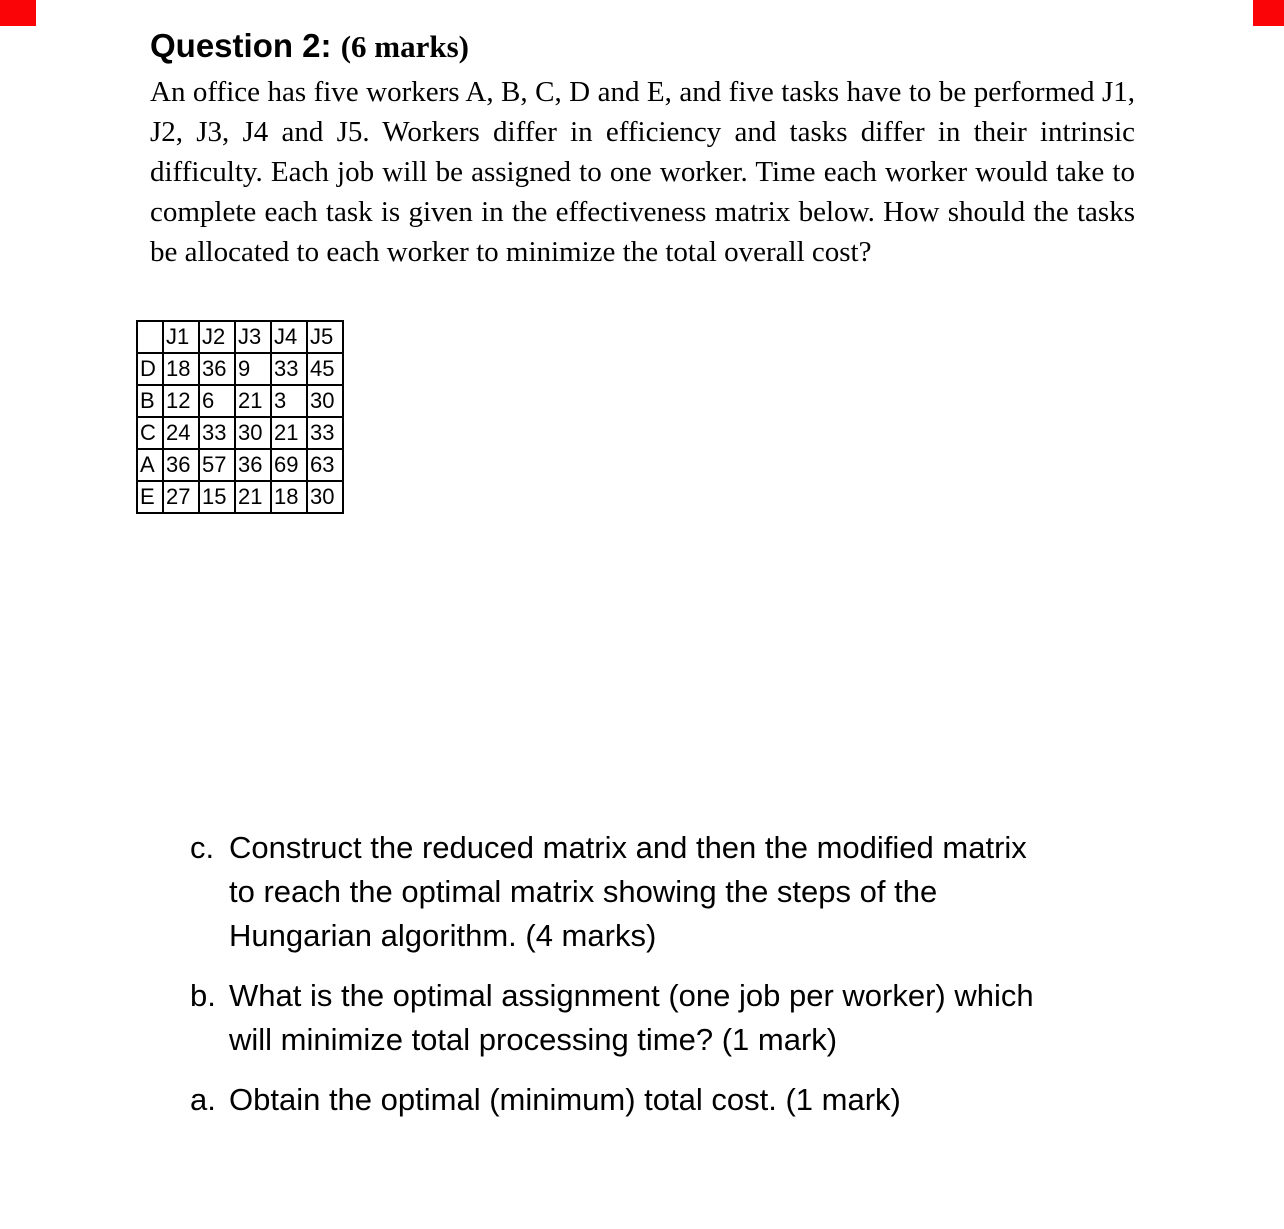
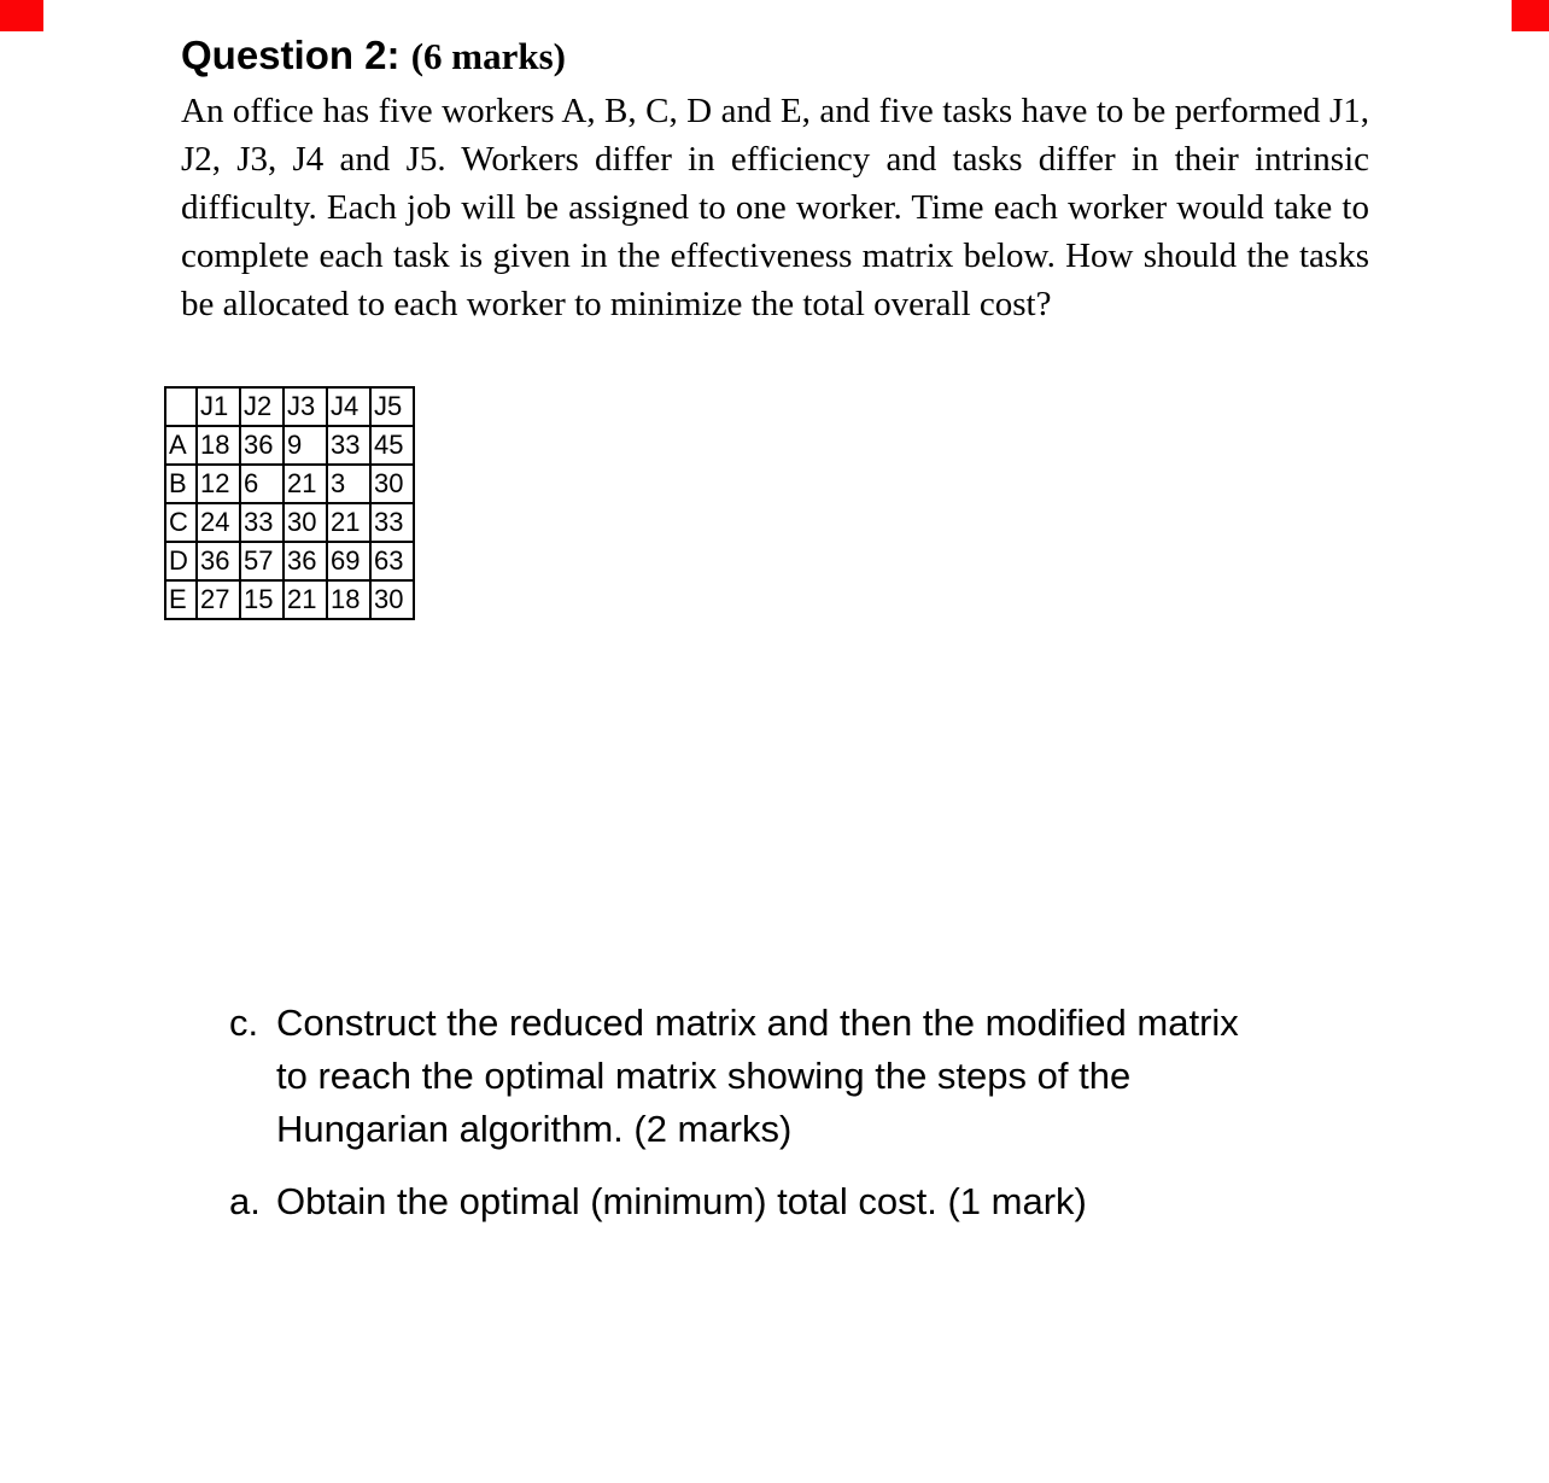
  Question 2: (6 marks)
  An office has five workers A, B, C, D and E, and five tasks have to be performed J1, J2, J3, J4 and J5. Workers differ in efficiency and tasks differ in their intrinsic difficulty. Each job will be assigned to one worker. Time each worker would take to complete each task is given in the effectiveness matrix below. How should the tasks be allocated to each worker to minimize the total overall cost?
  	J1	J2	J3	J4	J5
- D	18	36	9	33	45
+ A	18	36	9	33	45
  B	12	6	21	3	30
  C	24	33	30	21	33
- A	36	57	36	69	63
+ D	36	57	36	69	63
  E	27	15	21	18	30
  c.
- Construct the reduced matrix and then the modified matrix to reach the optimal matrix showing the steps of the Hungarian algorithm. (4 marks)
+ Construct the reduced matrix and then the modified matrix to reach the optimal matrix showing the steps of the Hungarian algorithm. (2 marks)
- b.
- What is the optimal assignment (one job per worker) which will minimize total processing time? (1 mark)
  a.
  Obtain the optimal (minimum) total cost. (1 mark)
